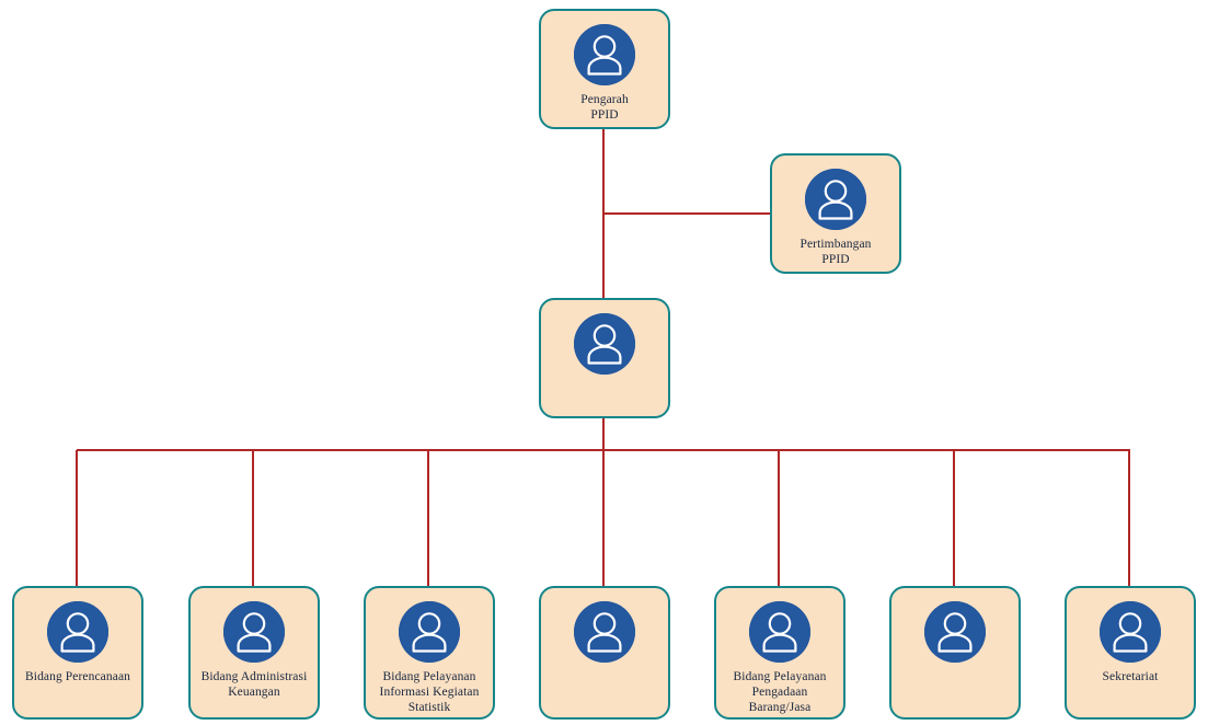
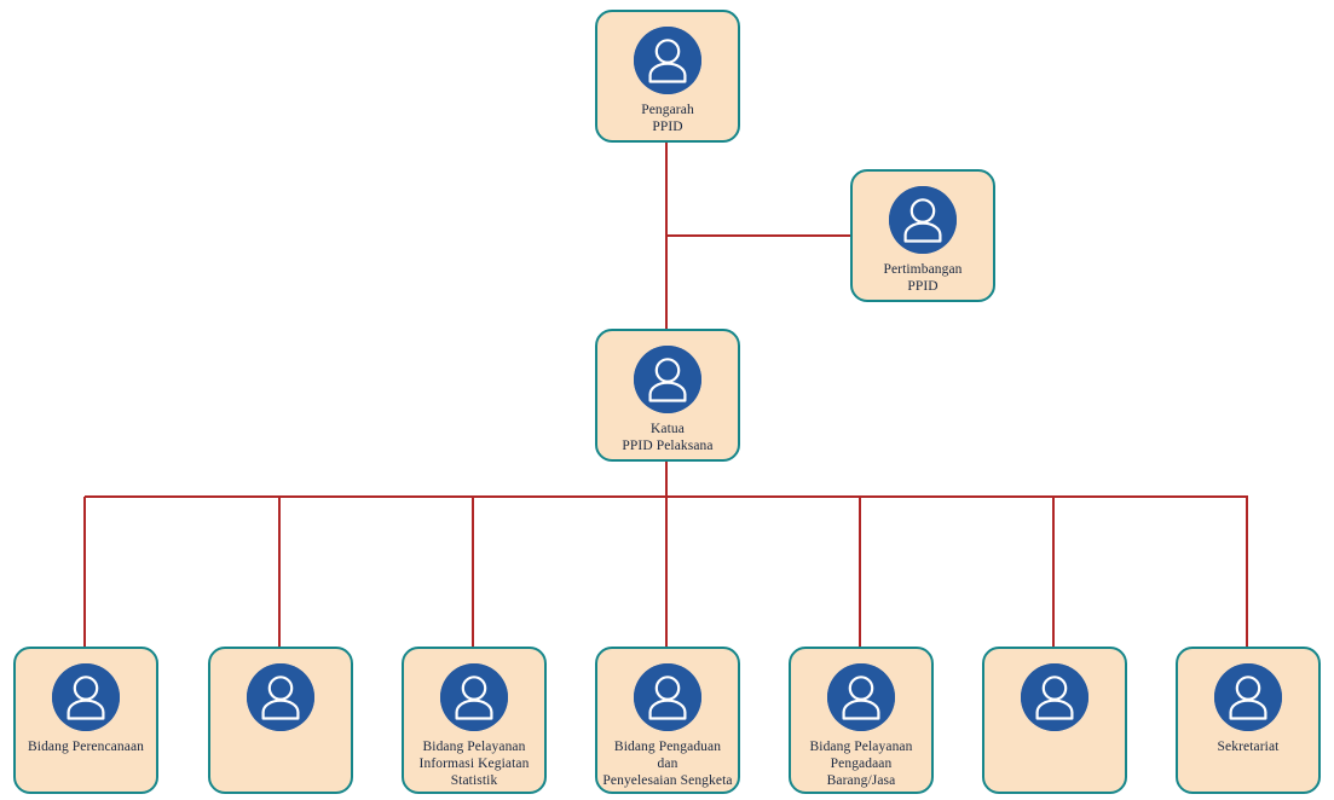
  Pengarah
  PPID
  Pertimbangan
  PPID
+ Katua
+ PPID Pelaksana
  Bidang Perencanaan
- Bidang Administrasi
- Keuangan
  Bidang Pelayanan
  Informasi Kegiatan
  Statistik
+ Bidang Pengaduan dan
+ Penyelesaian Sengketa
  Bidang Pelayanan
  Pengadaan Barang/Jasa
  Sekretariat
